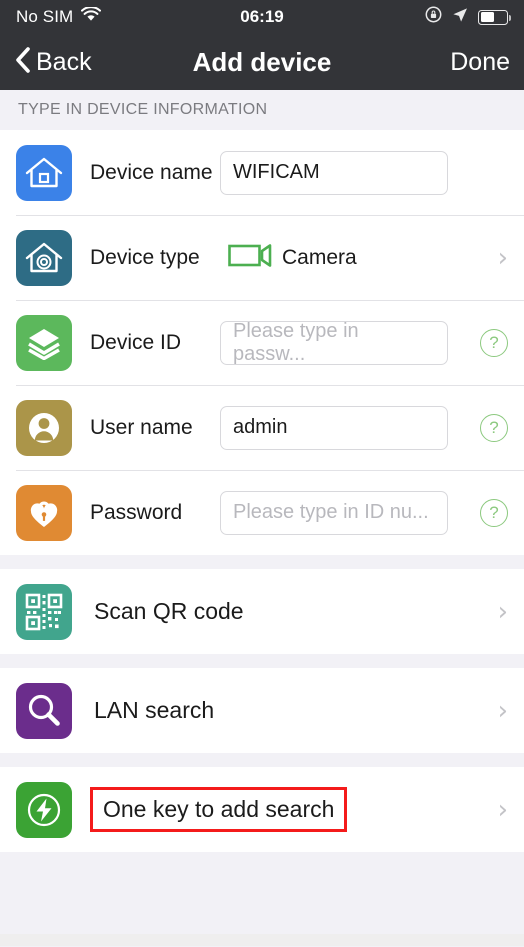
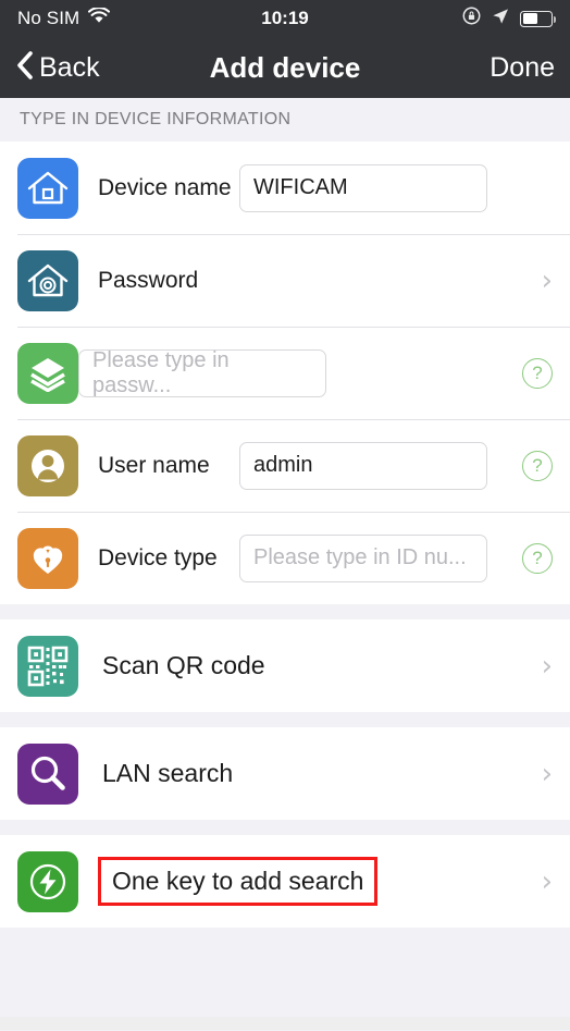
  No SIM
- 06:19
+ 10:19
  Back
  Add device
  Done
  TYPE IN DEVICE INFORMATION
  Device name
  WIFICAM
- Device type
+ Password
- Camera
  ›
- Device ID
  Please type in passw...
  ?
  User name
  admin
  ?
- Password
+ Device type
  Please type in ID nu...
  ?
  Scan QR code
  ›
  LAN search
  ›
  One key to add search
  ›
